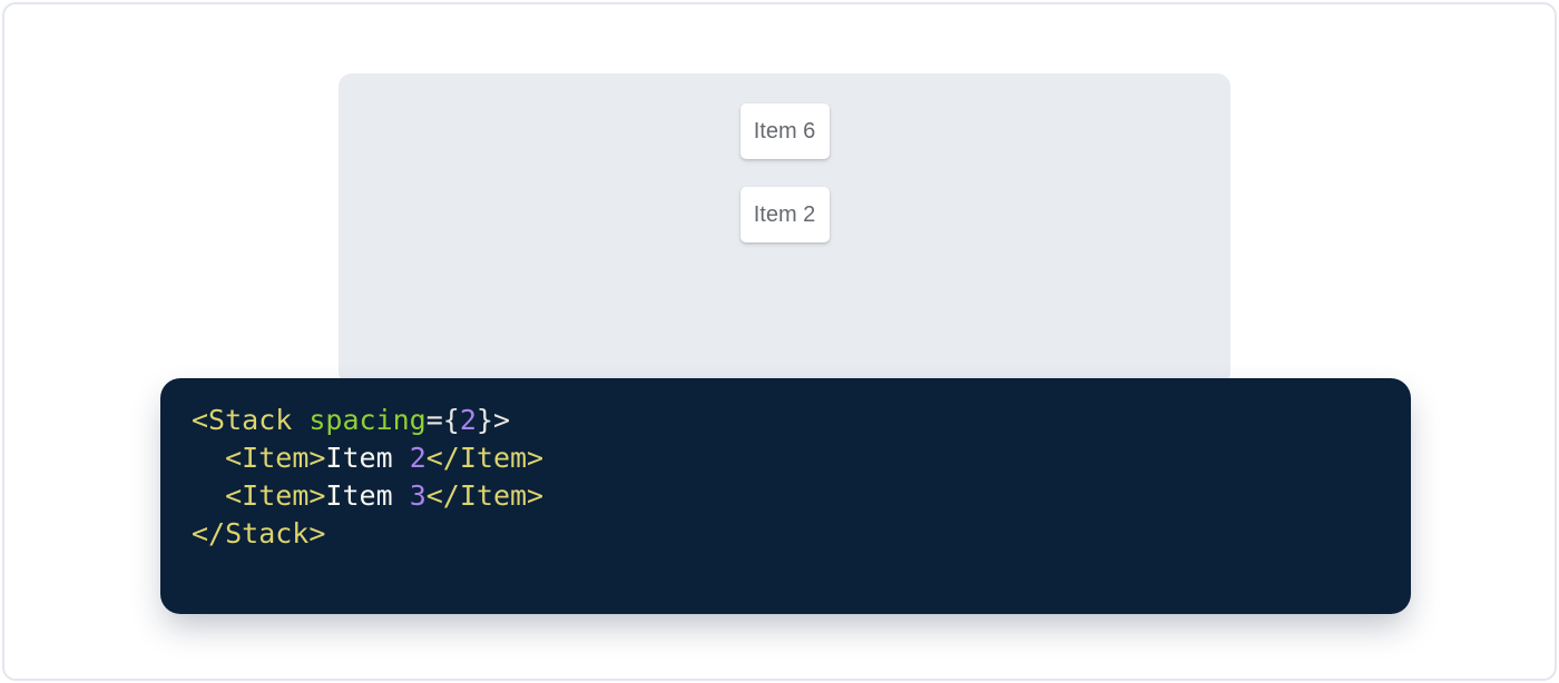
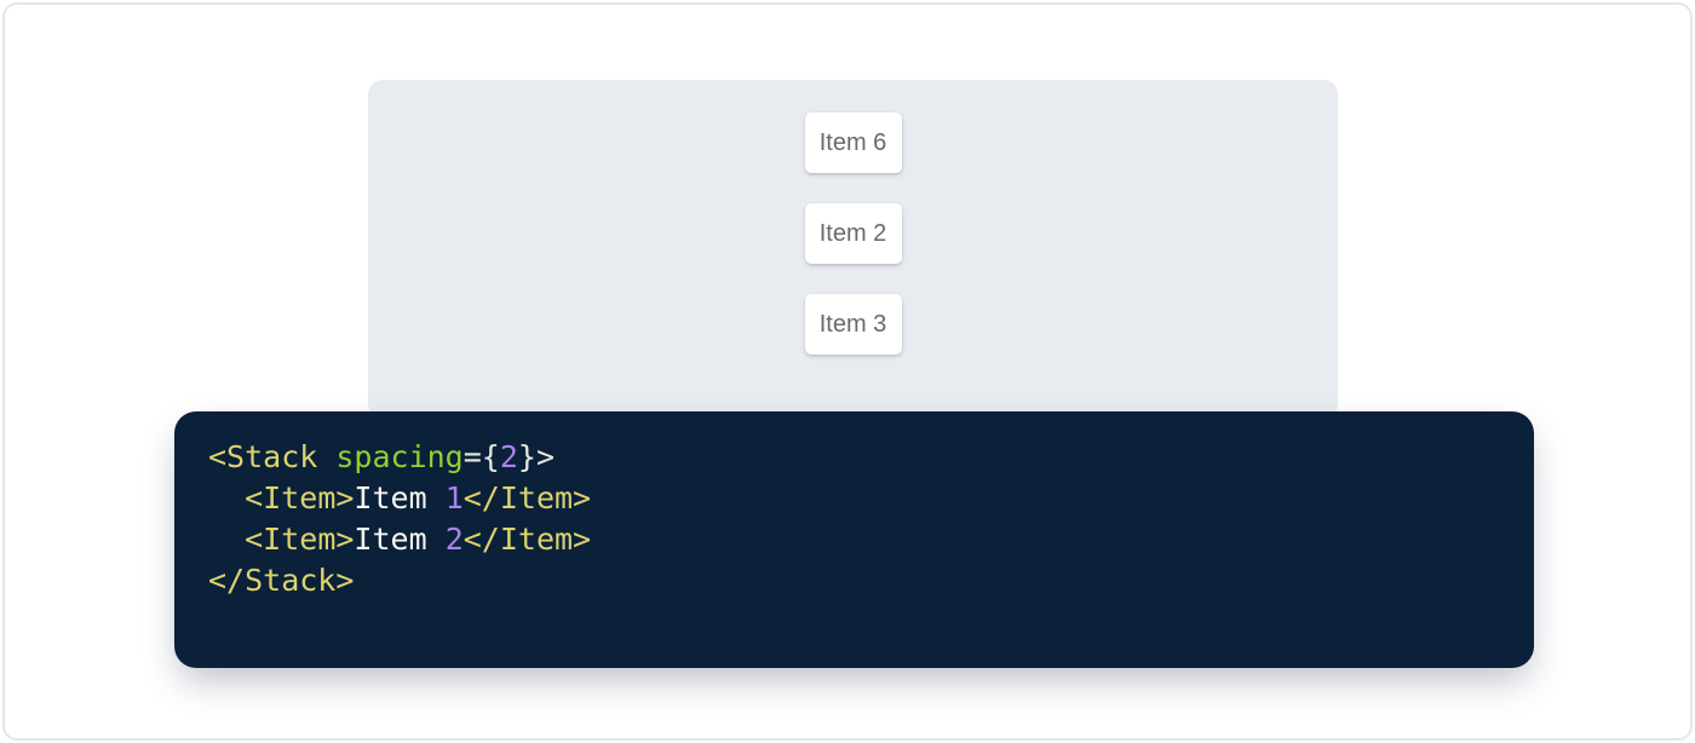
  Item 6
  Item 2
+ Item 3
  <Stack spacing={2}>
+ <Item>Item 1</Item>
  <Item>Item 2</Item>
- <Item>Item 3</Item>
  </Stack>
